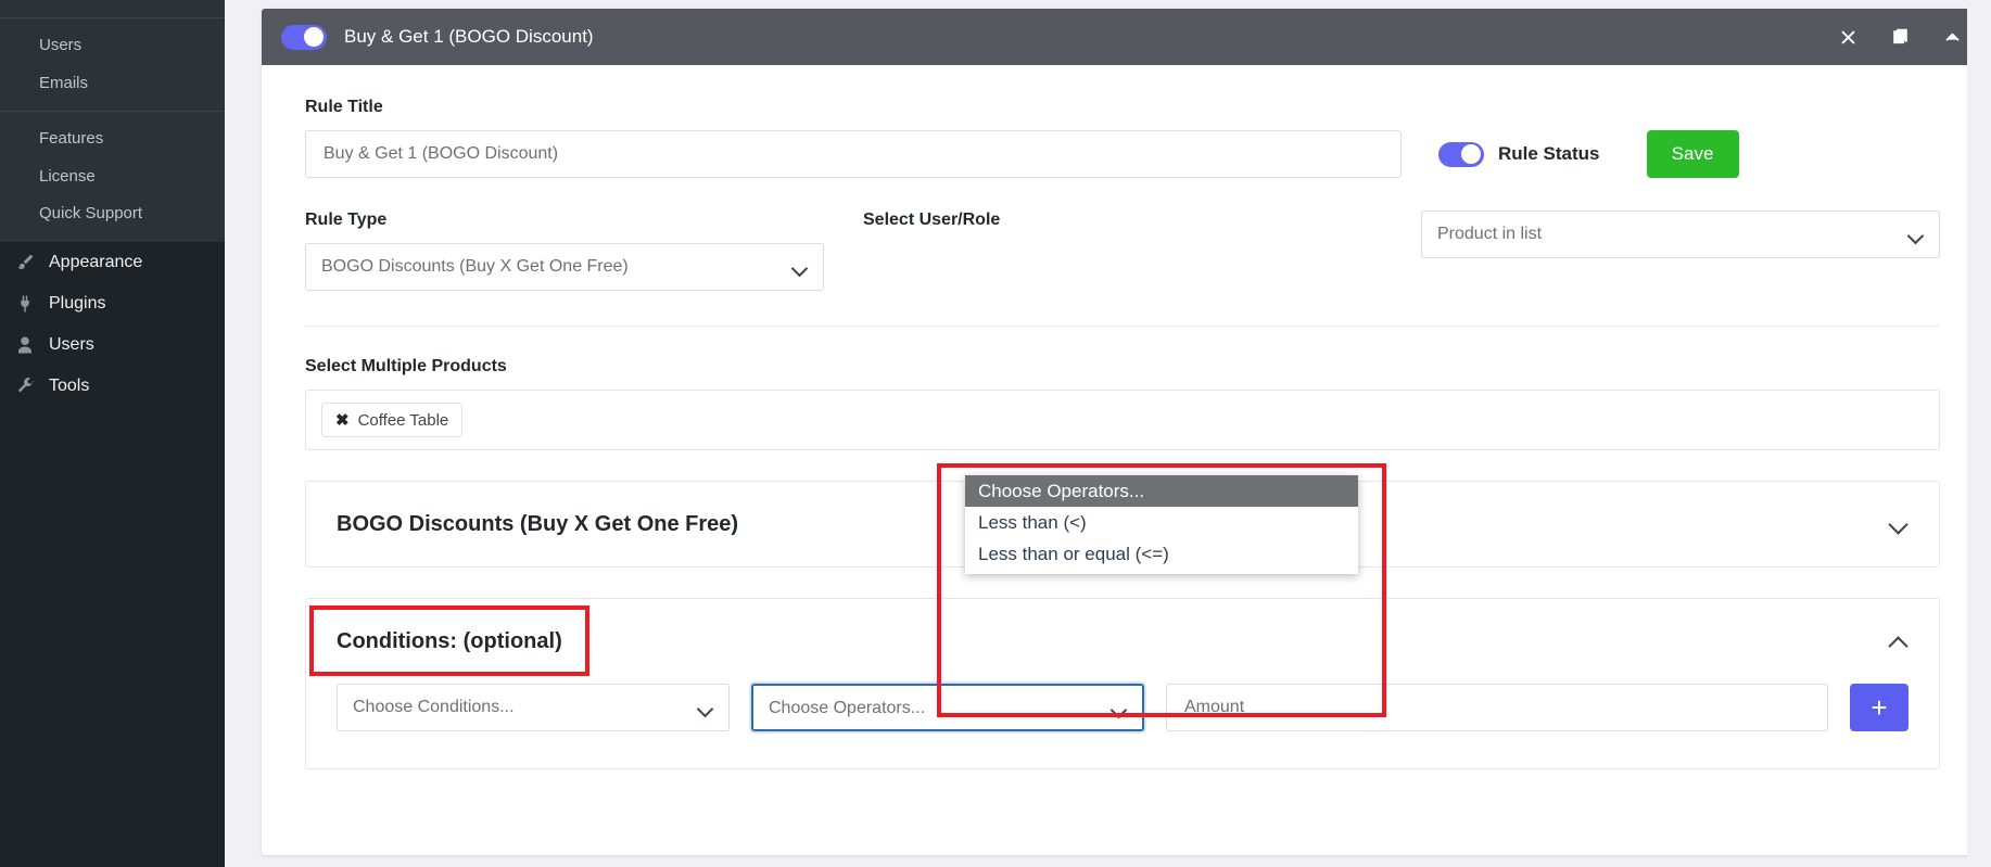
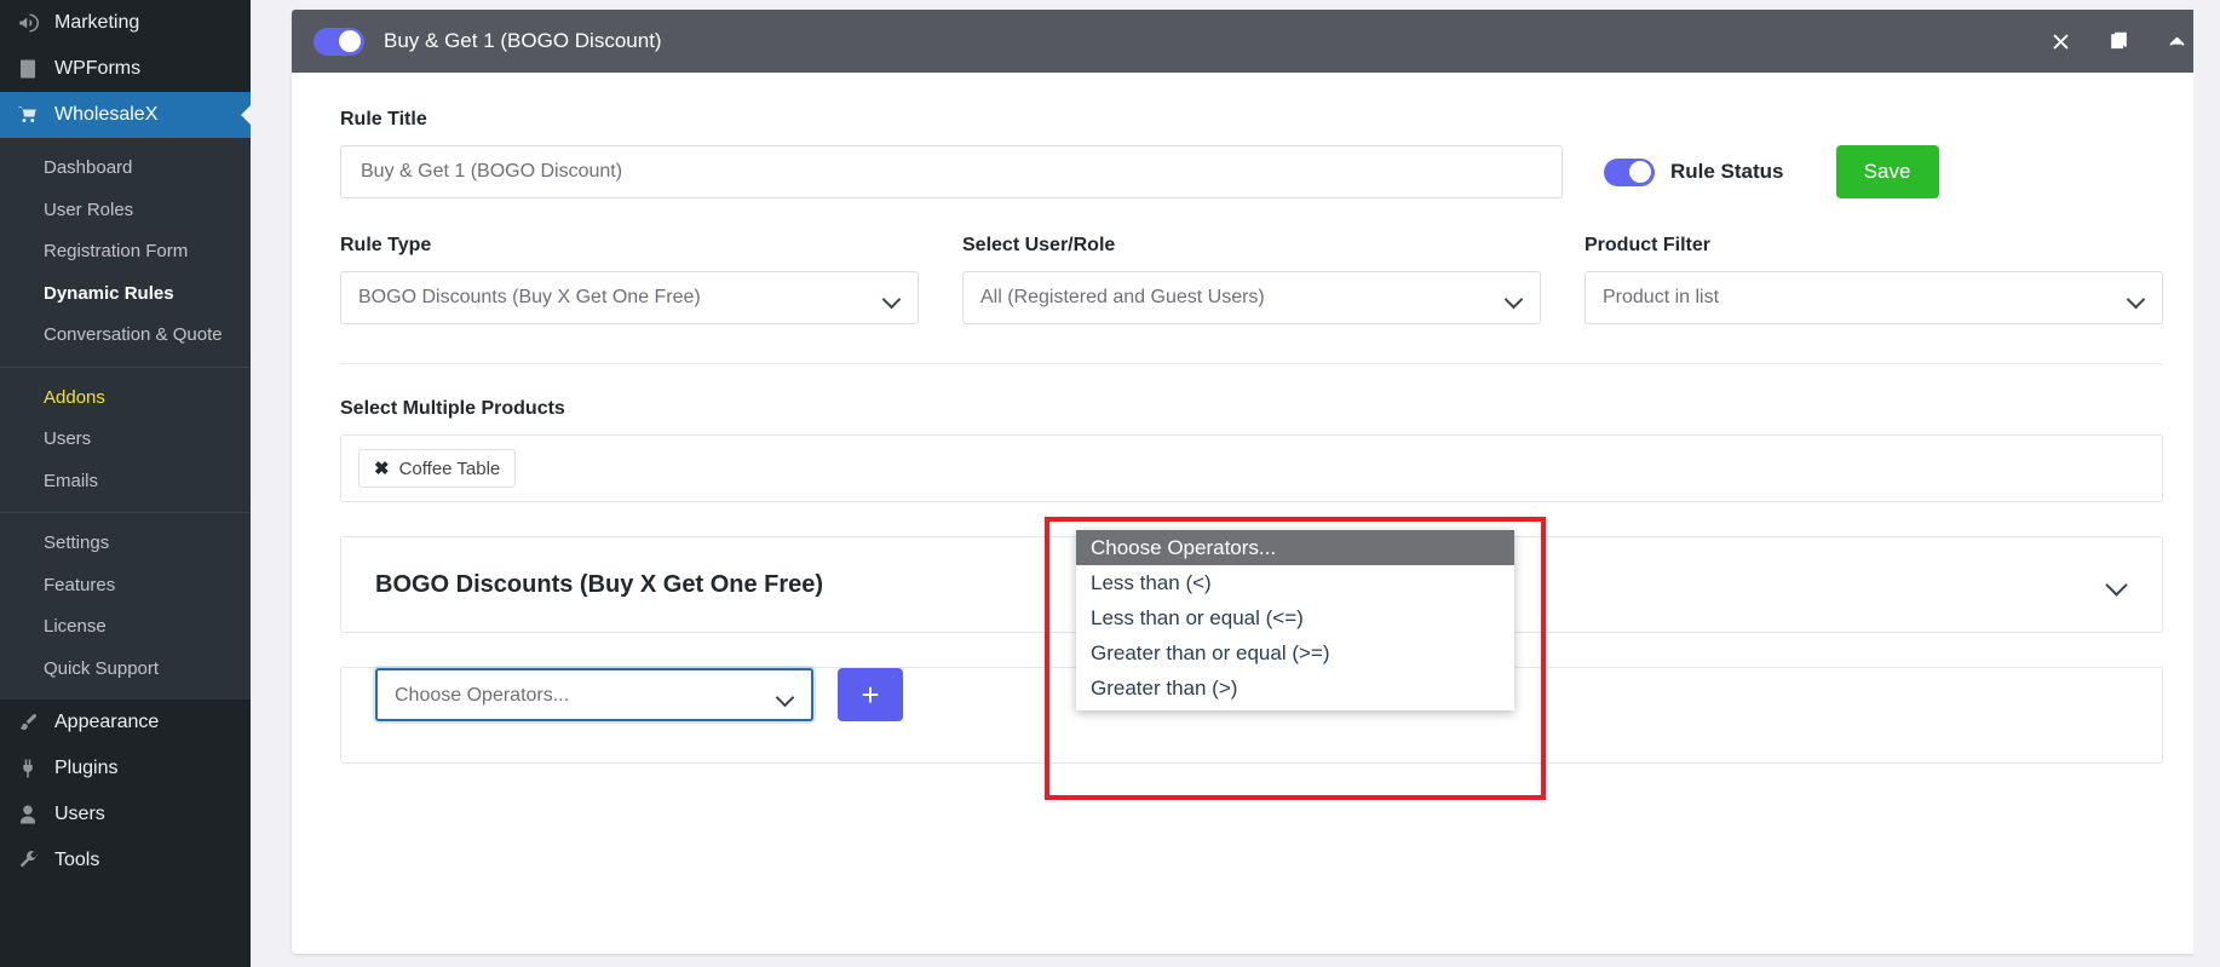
+ Marketing
+ WPForms
+ WholesaleX
+ Dashboard
+ User Roles
+ Registration Form
+ Dynamic Rules
+ Conversation & Quote
+ Addons
  Users
  Emails
+ Settings
  Features
  License
  Quick Support
  Appearance
  Plugins
  Users
  Tools
  Buy & Get 1 (BOGO Discount)
  Rule Title
  Buy & Get 1 (BOGO Discount)
  Rule Status
  Save
  Rule Type
  BOGO Discounts (Buy X Get One Free)
  Select User/Role
+ All (Registered and Guest Users)
+ Product Filter
  Product in list
  Select Multiple Products
  ✖
  Coffee Table
  BOGO Discounts (Buy X Get One Free)
- Conditions: (optional)
- Choose Conditions...
  Choose Operators...
- Amount
  +
  Choose Operators...
  Less than (<)
  Less than or equal (<=)
+ Greater than or equal (>=)
+ Greater than (>)
